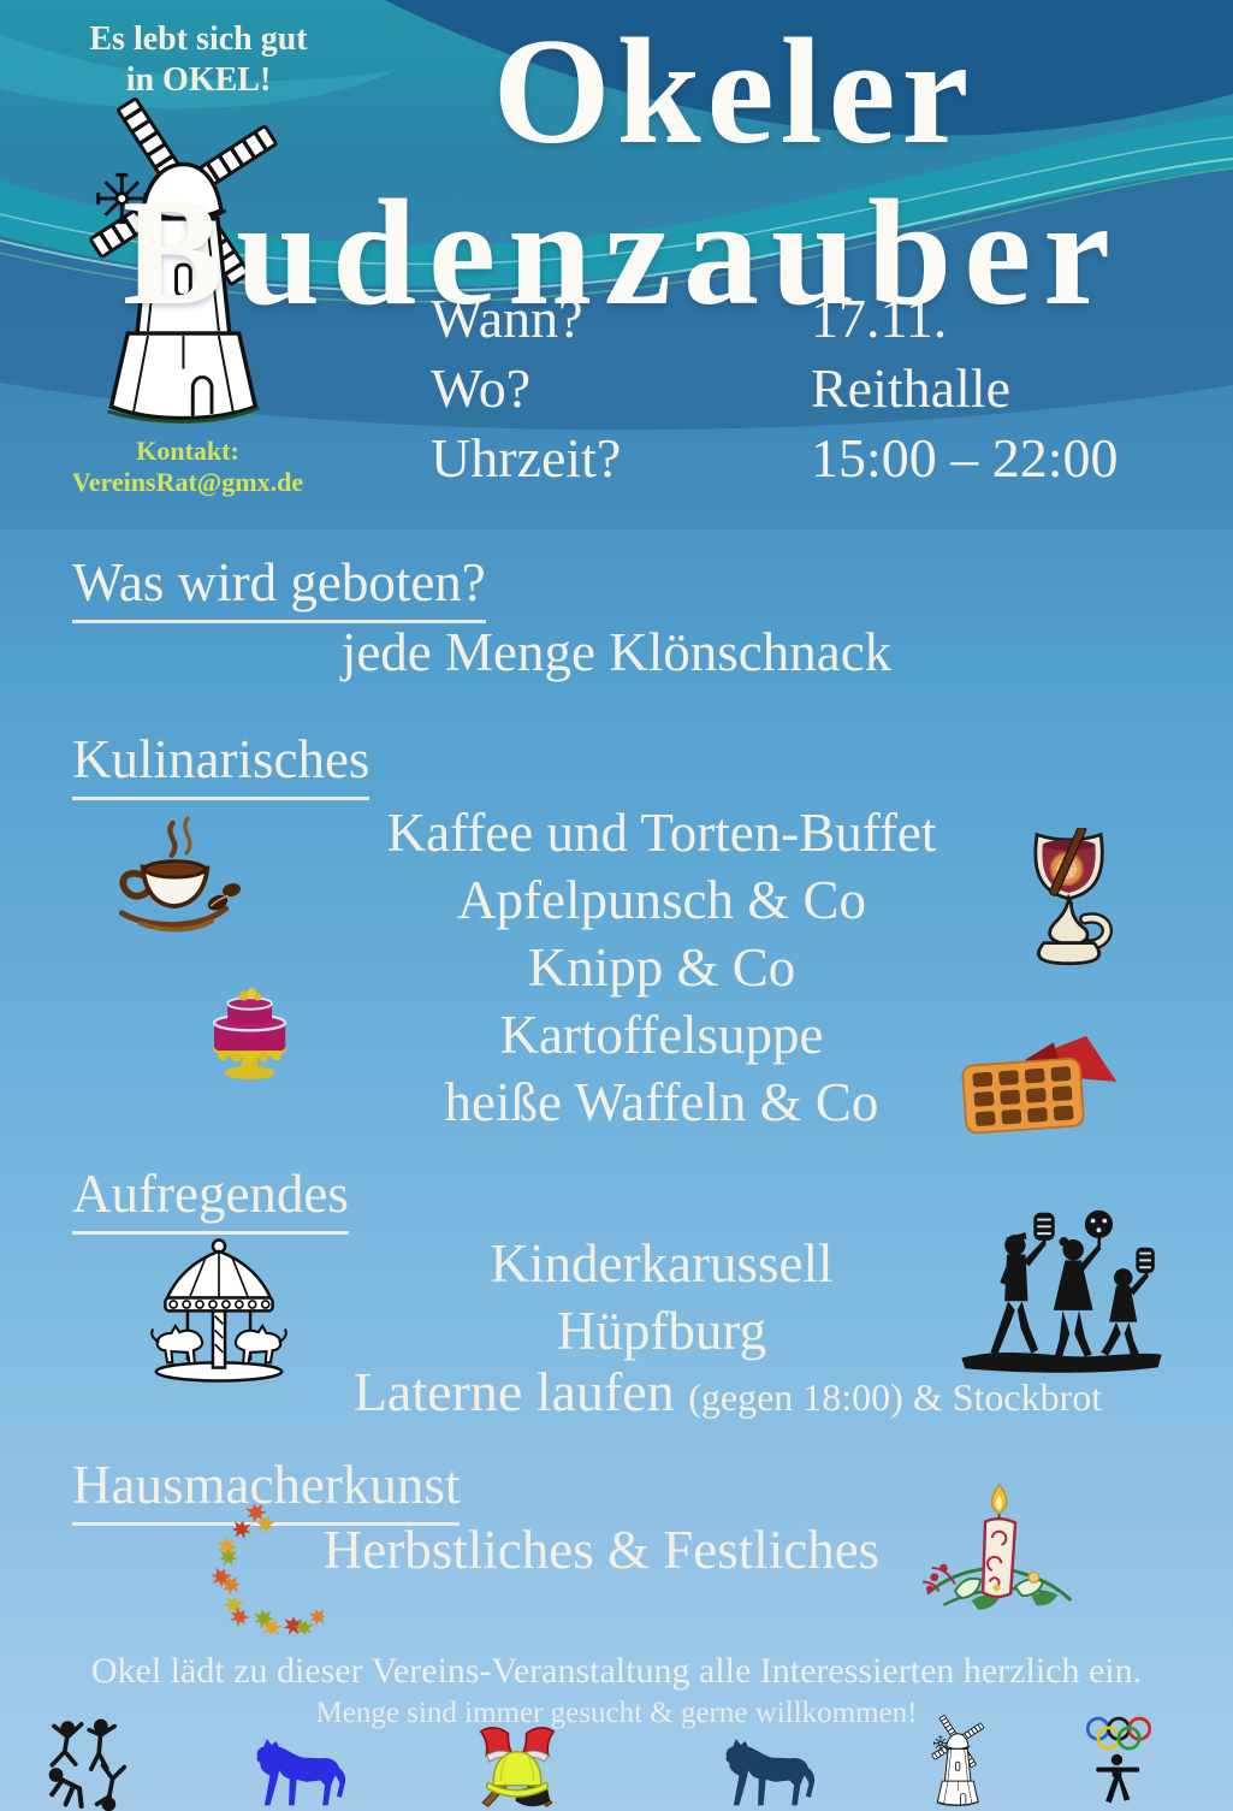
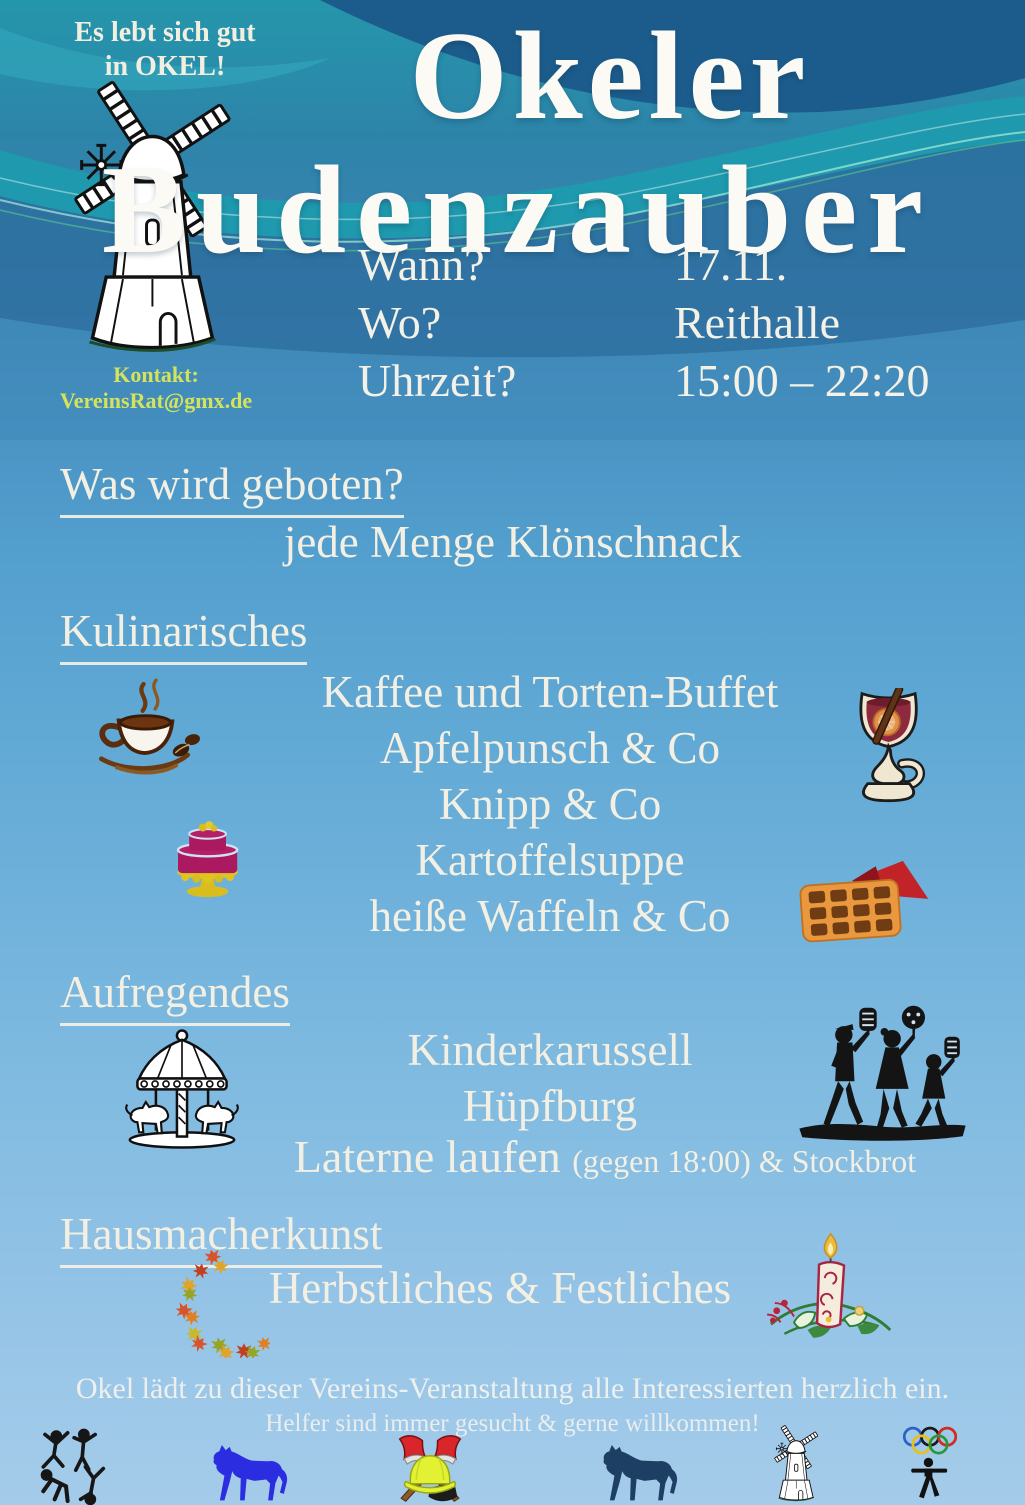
  Es lebt sich gut
  in OKEL!
  Kontakt:
  VereinsRat@gmx.de
  Okeler
  Budenzauber
  Wann? 17.11.
  Wo? Reithalle
- Uhrzeit? 15:00 – 22:00
+ Uhrzeit? 15:00 – 22:20
  Was wird geboten?
  jede Menge Klönschnack
  Kulinarisches
  Kaffee und Torten-Buffet
  Apfelpunsch & Co
  Knipp & Co
  Kartoffelsuppe
  heiße Waffeln & Co
  Aufregendes
  Kinderkarussell
  Hüpfburg
  Laterne laufen (gegen 18:00) & Stockbrot
  Hausmacherkunst
  Herbstliches & Festliches
  Okel lädt zu dieser Vereins-Veranstaltung alle Interessierten herzlich ein.
- Menge sind immer gesucht & gerne willkommen!
+ Helfer sind immer gesucht & gerne willkommen!
